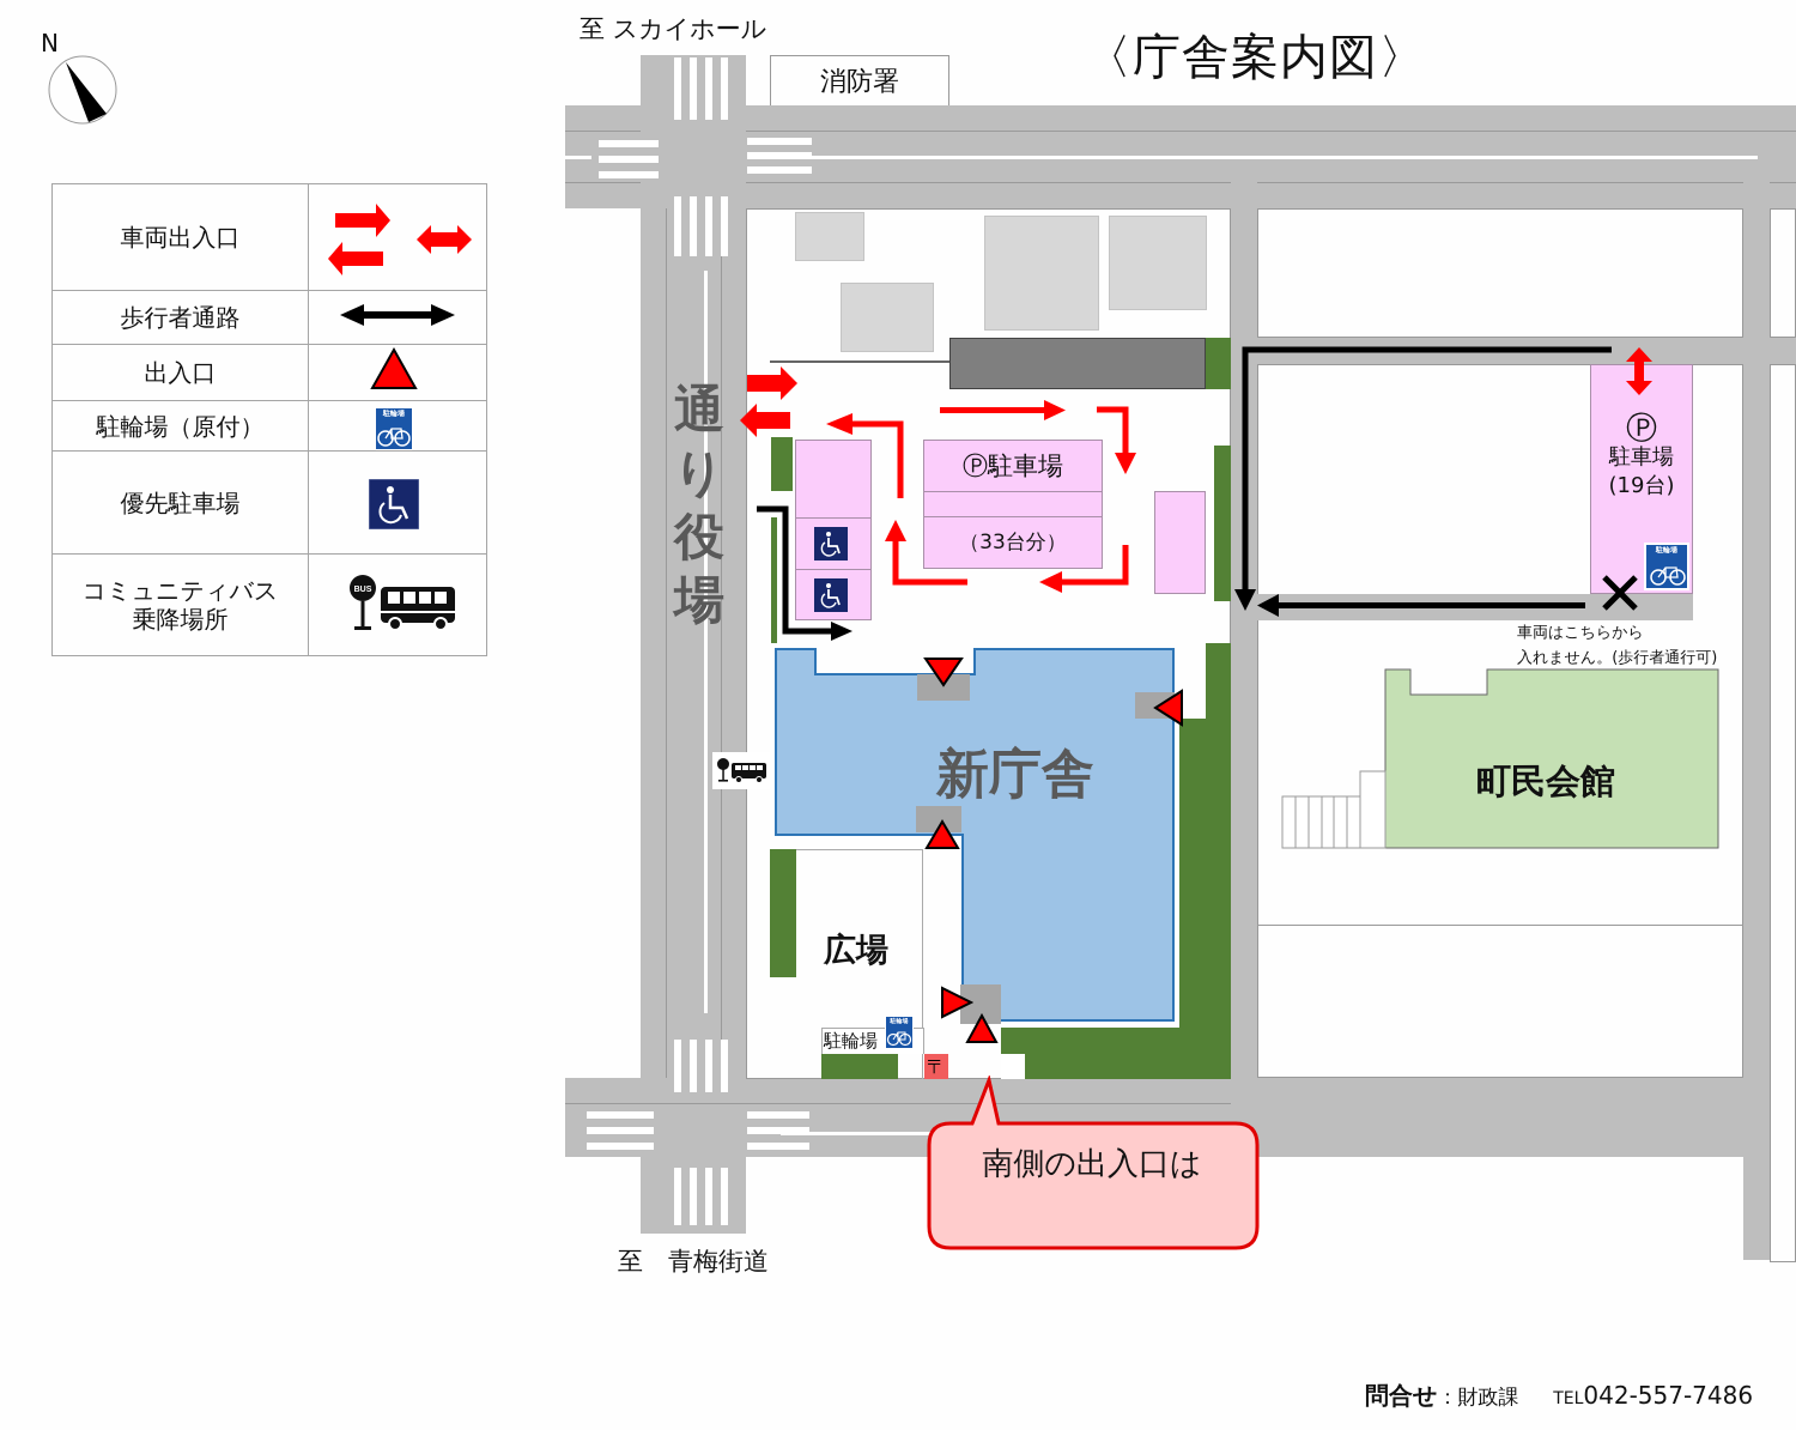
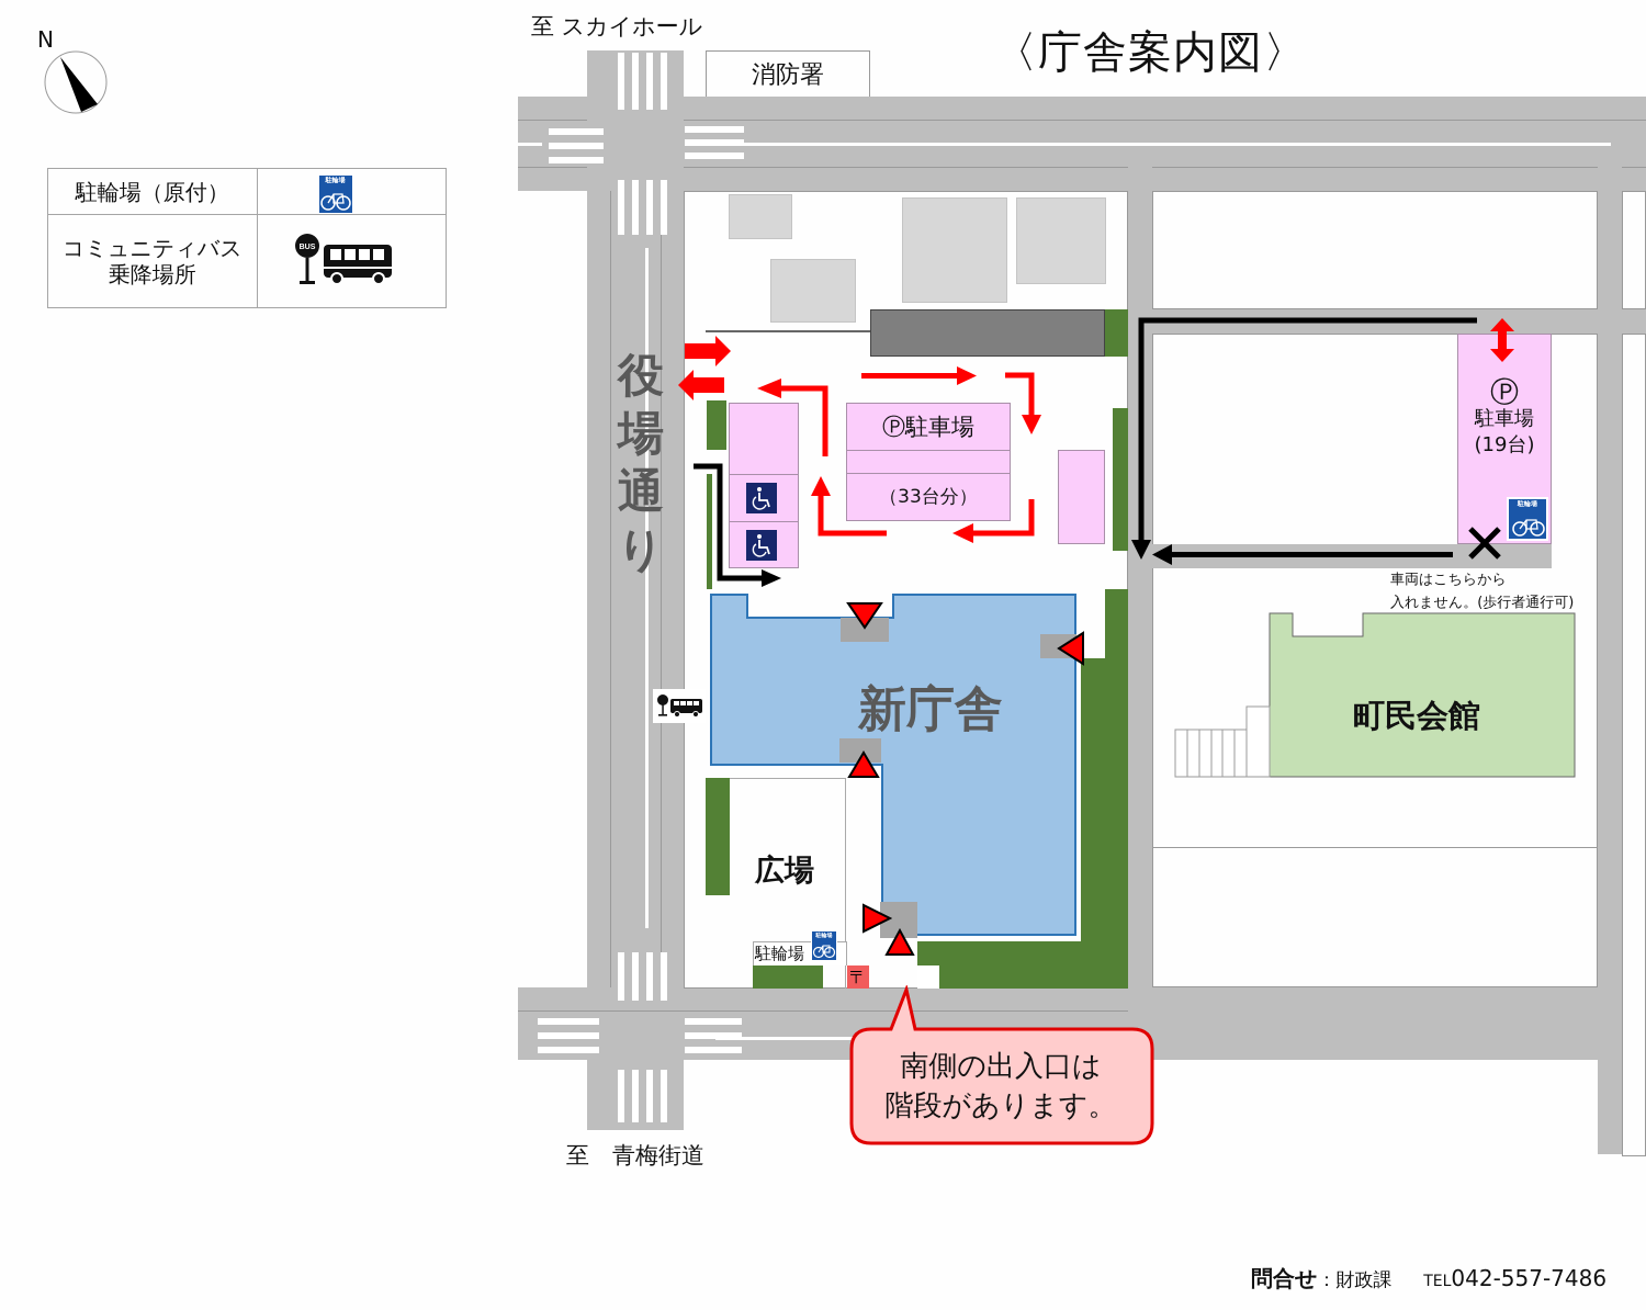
  N
- 車両出入口
- 歩行者通路
- 出入口
  駐輪場（原付）
- 優先駐車場
  コミュニティバス 乗降場所
  〈庁舎案内図〉
  至 スカイホール
  至 青梅街道
  消防署
  Ⓟ駐車場
  （33台分）
  新庁舎
  広場
  駐輪場
  〒
- 通
+ 役
- り
+ 場
- 役
+ 通
- 場
+ り
  Ⓟ
  駐車場
  (19台)
  車両はこちらから
  入れません。(歩行者通行可)
  町民会館
  南側の出入口は
+ 階段があります。
  問合せ：財政課 TEL042-557-7486
